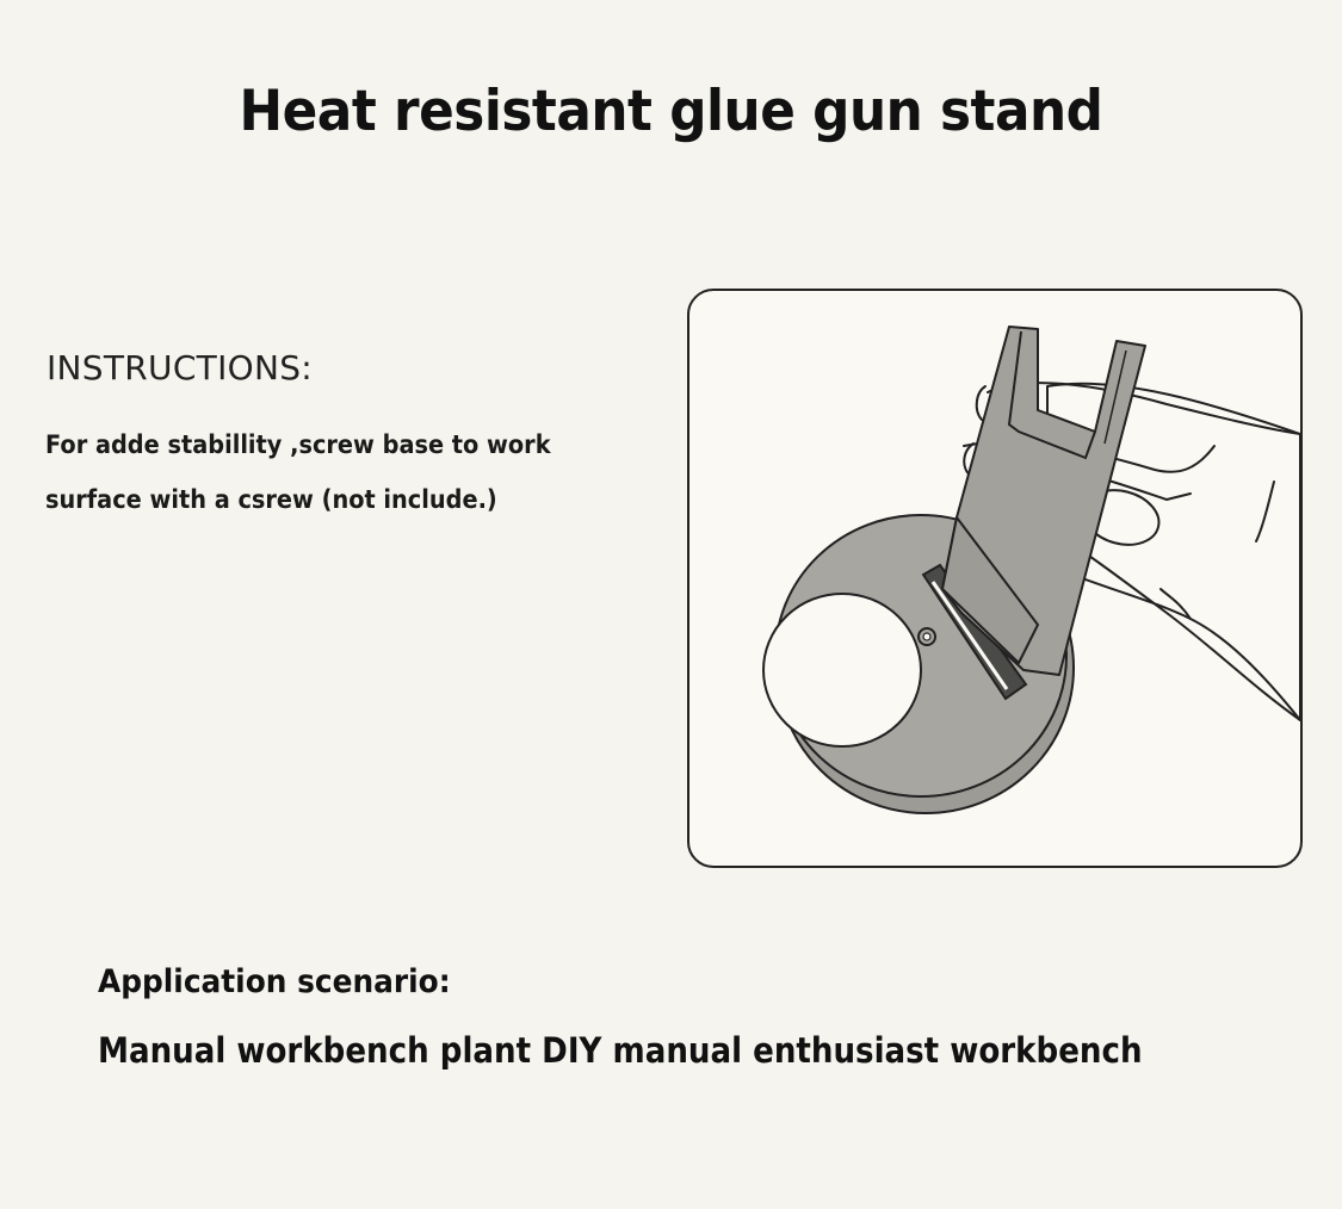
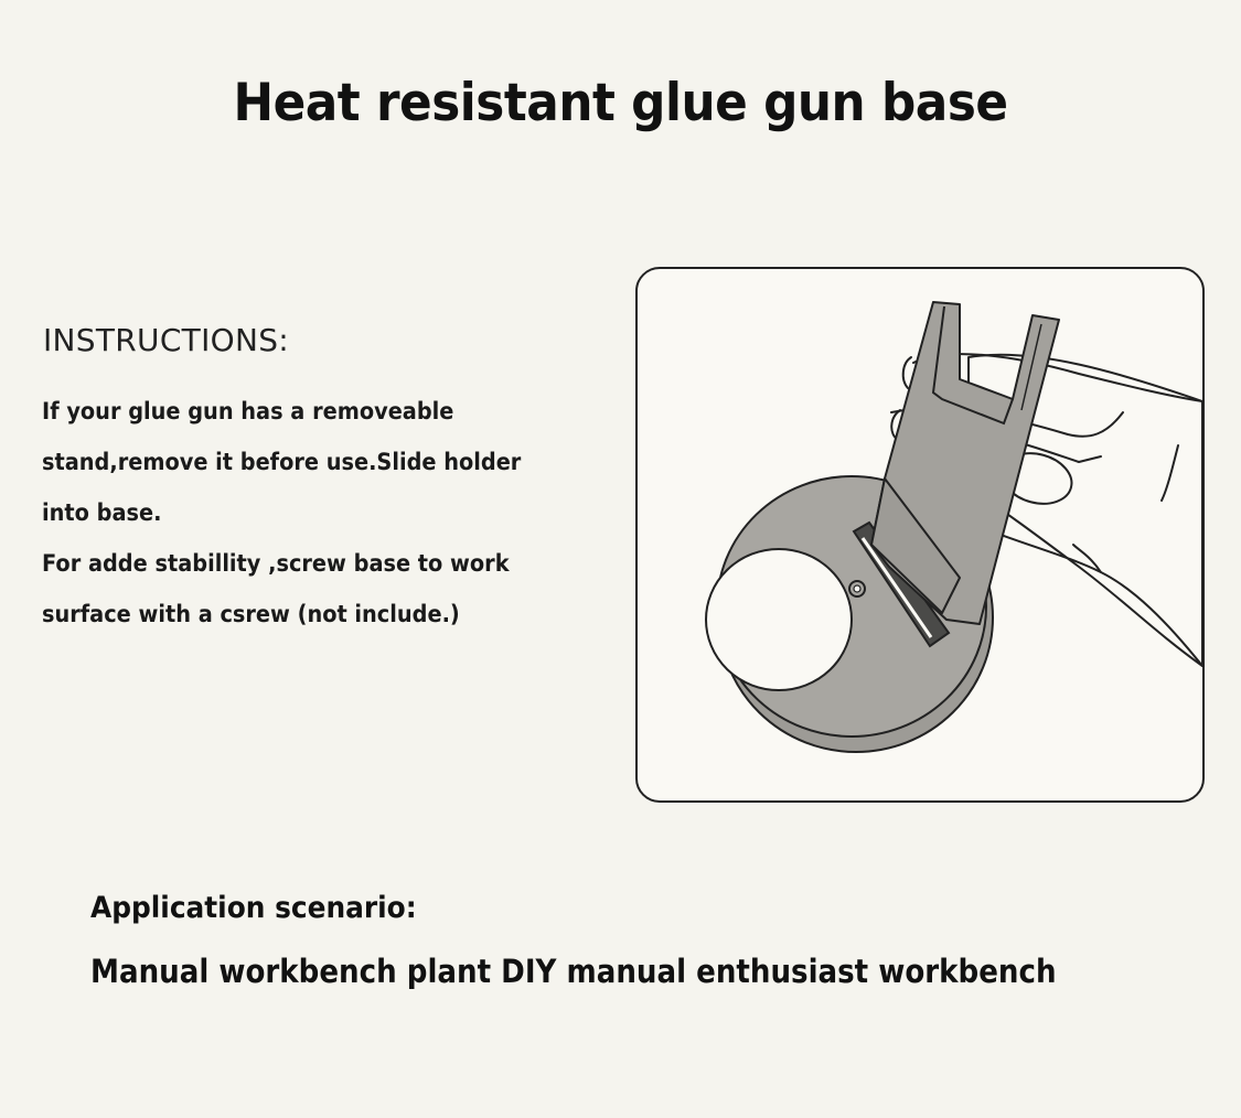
- Heat resistant glue gun stand
+ Heat resistant glue gun base
  INSTRUCTIONS:
+ If your glue gun has a removeable stand,remove it before use.Slide holder into base.
  For adde stabillity ,screw base to work surface with a csrew (not include.)
  Application scenario:
  Manual workbench plant DIY manual enthusiast workbench
